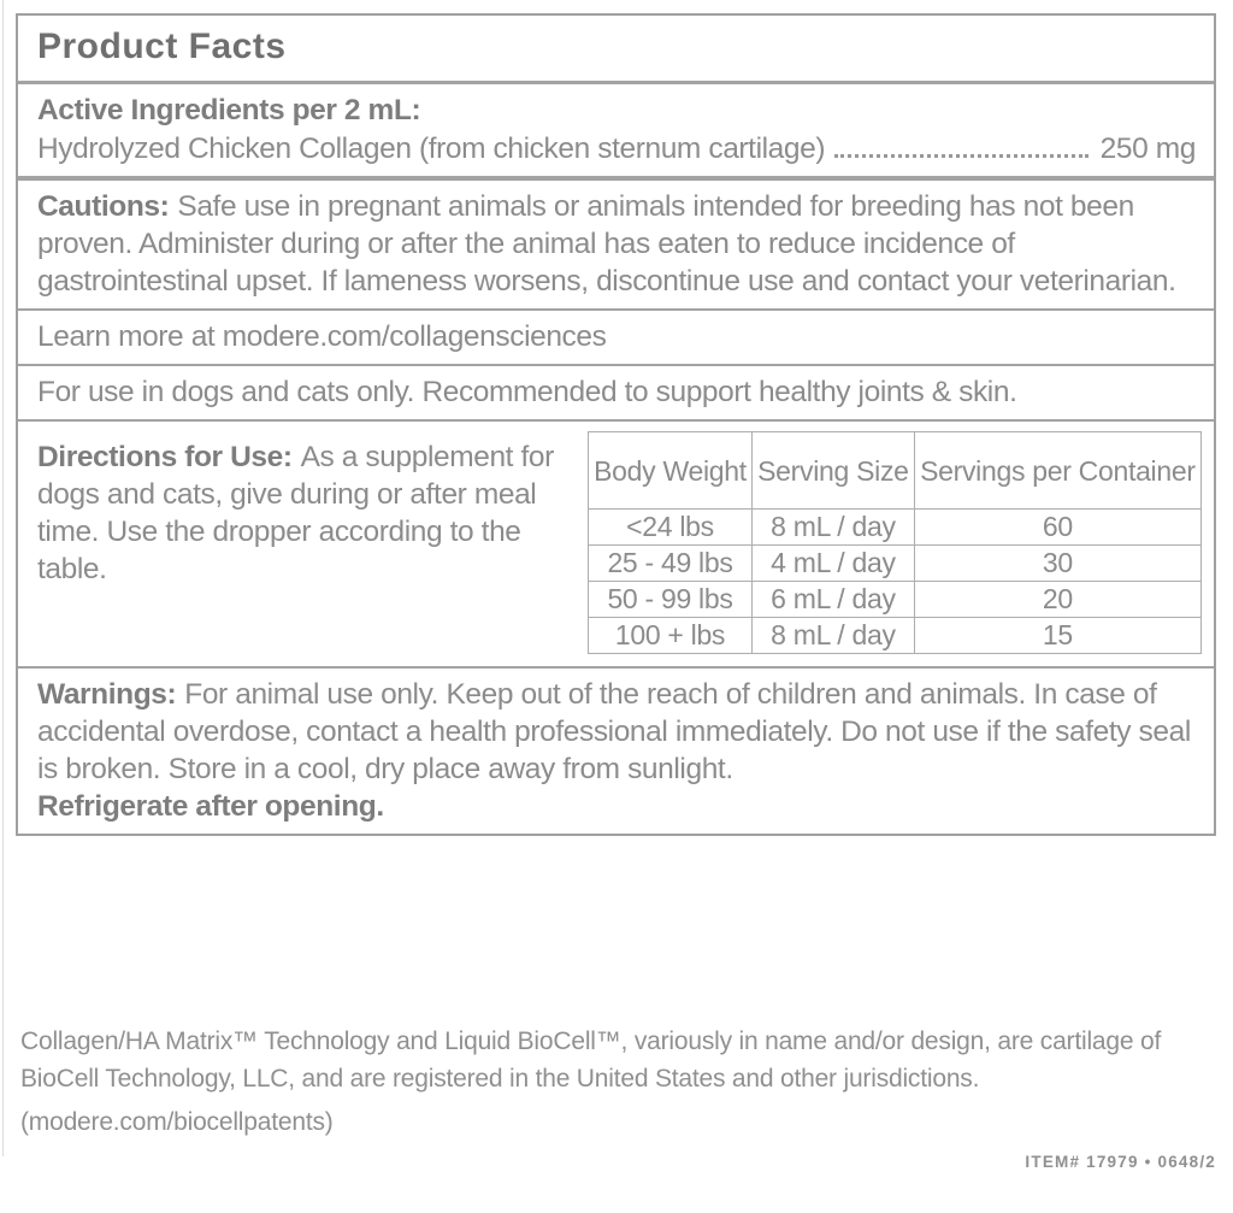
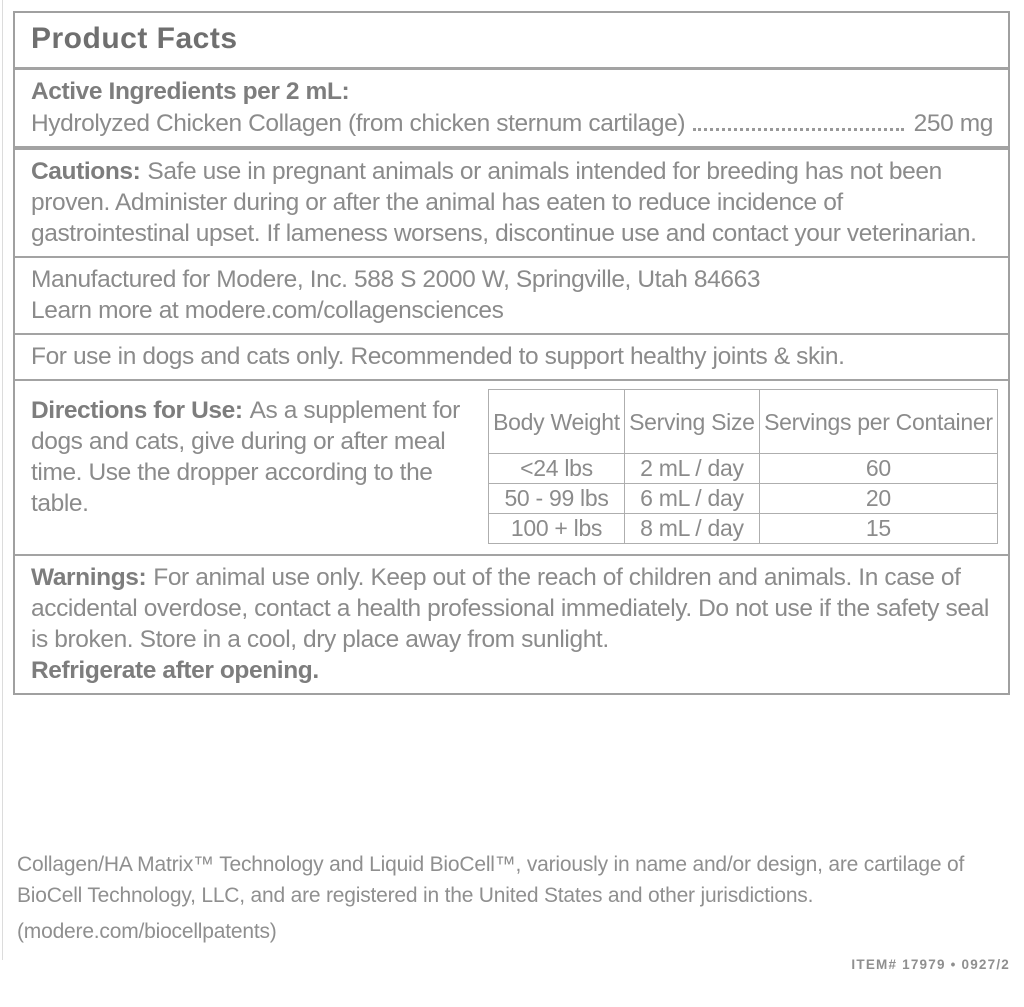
  Product Facts
  Active Ingredients per 2 mL:
  Hydrolyzed Chicken Collagen (from chicken sternum cartilage)
  250 mg
  Cautions: Safe use in pregnant animals or animals intended for breeding has not been proven. Administer during or after the animal has eaten to reduce incidence of gastrointestinal upset. If lameness worsens, discontinue use and contact your veterinarian.
+ Manufactured for Modere, Inc. 588 S 2000 W, Springville, Utah 84663
  Learn more at modere.com/collagensciences
  For use in dogs and cats only. Recommended to support healthy joints & skin.
  Directions for Use: As a supplement for dogs and cats, give during or after meal time. Use the dropper according to the table.
  Body Weight	Serving Size	Servings per Container
- <24 lbs	8 mL / day	60
+ <24 lbs	2 mL / day	60
- 25 - 49 lbs	4 mL / day	30
  50 - 99 lbs	6 mL / day	20
  100 + lbs	8 mL / day	15
  Warnings: For animal use only. Keep out of the reach of children and animals. In case of accidental overdose, contact a health professional immediately. Do not use if the safety seal is broken. Store in a cool, dry place away from sunlight.
  Refrigerate after opening.
  Collagen/HA Matrix™ Technology and Liquid BioCell™, variously in name and/or design, are cartilage of BioCell Technology, LLC, and are registered in the United States and other jurisdictions.
  (modere.com/biocellpatents)
- ITEM# 17979 • 0648/2
+ ITEM# 17979 • 0927/2
